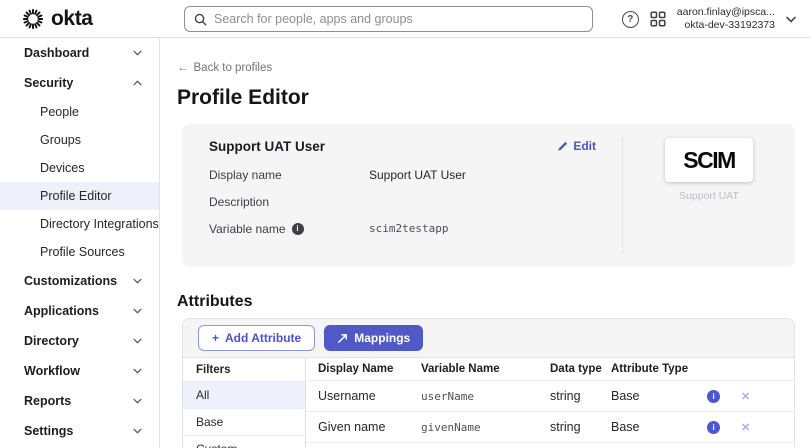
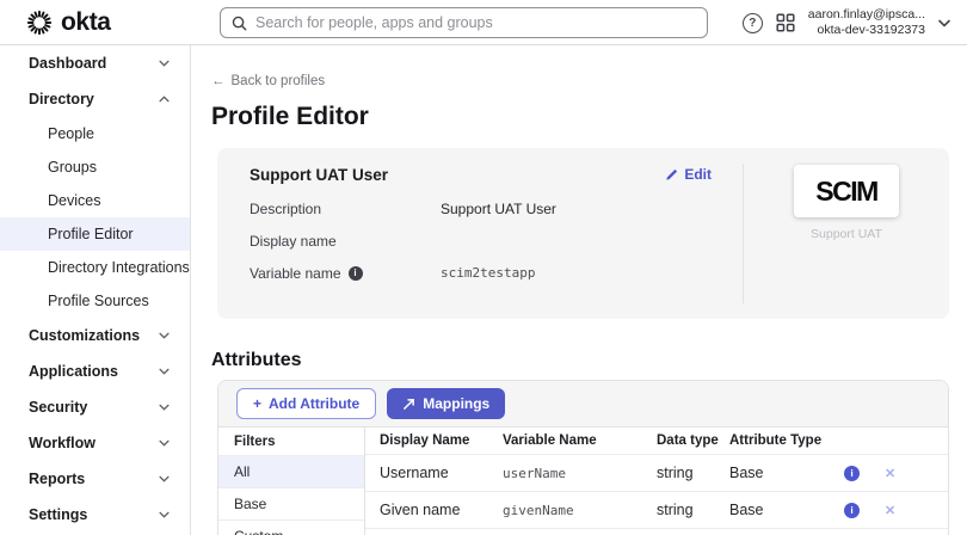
  okta
  Search for people, apps and groups
  ?
  aaron.finlay@ipsca...
  okta-dev-33192373
  Dashboard
- Security
+ Directory
  People
  Groups
  Devices
  Profile Editor
  Directory Integrations
  Profile Sources
  Customizations
  Applications
- Directory
+ Security
  Workflow
  Reports
  Settings
  ←
  Back to profiles
  Profile Editor
  Support UAT User
  Edit
- Display name
+ Description
  Support UAT User
- Description
+ Display name
  Variable name
  i
  scim2testapp
  SCIM
  Support UAT
  Attributes
  +
  Add Attribute
  Mappings
  Filters
  All
  Base
  Display Name
  Variable Name
  Data type
  Attribute Type
  Username
  userName
  string
  Base
  i
  ✕
  Given name
  givenName
  string
  Base
  i
  ✕
